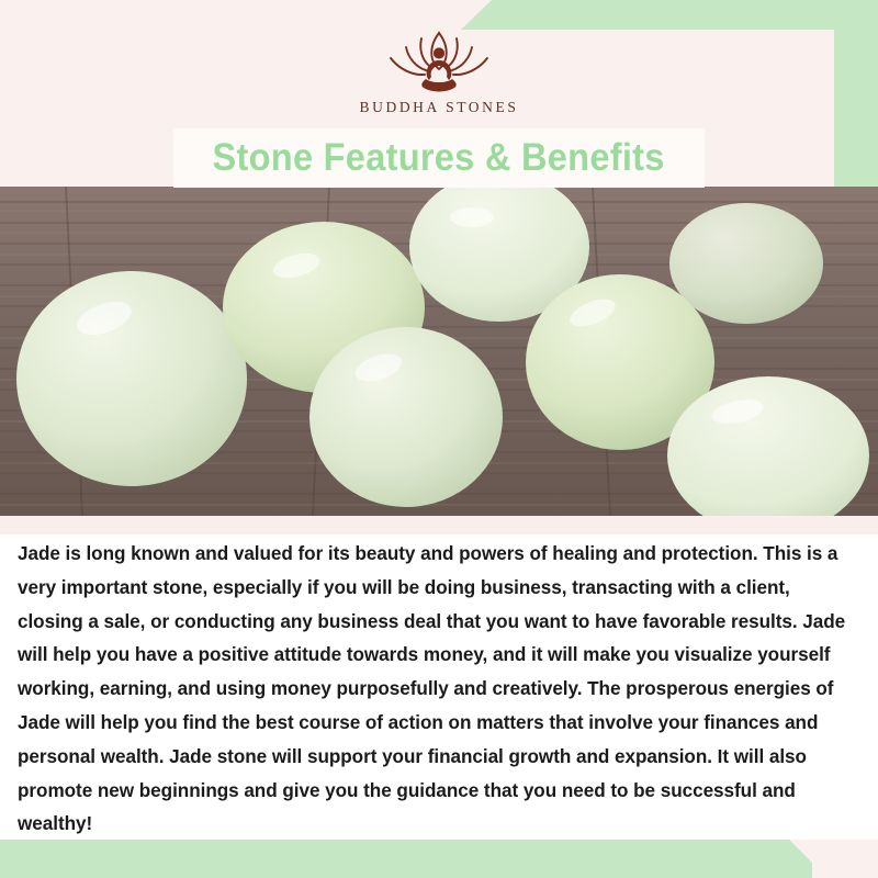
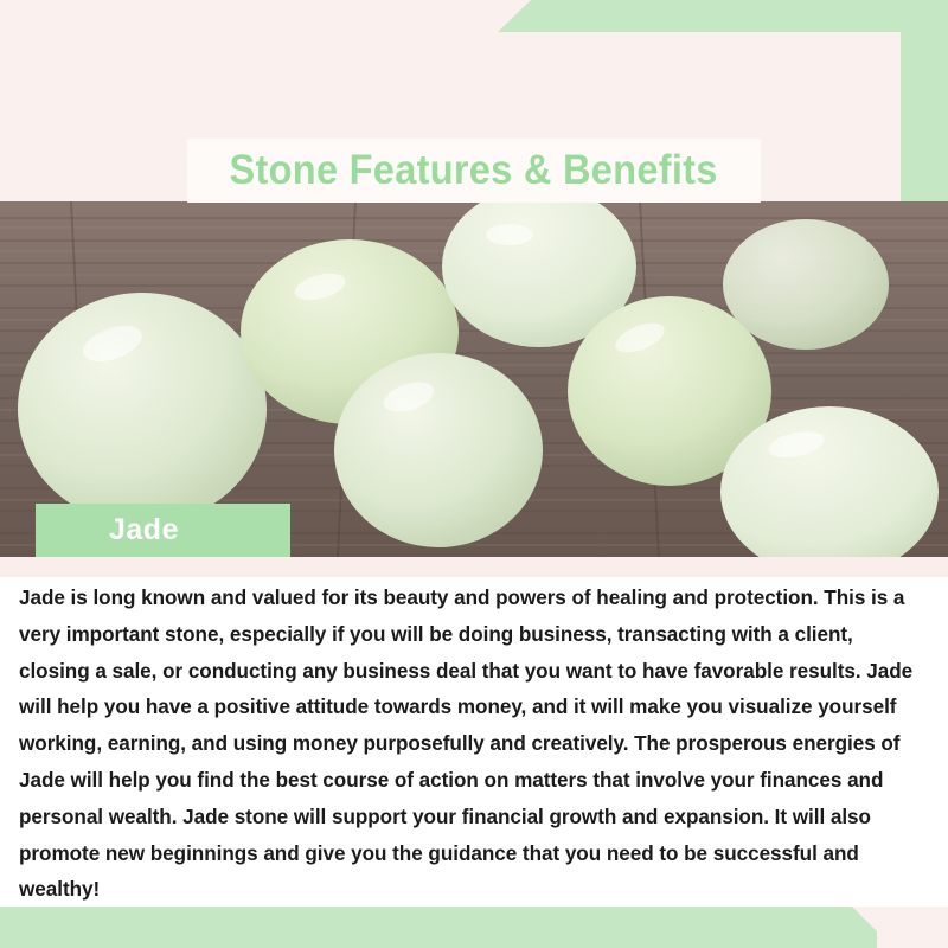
- BUDDHA STONES
  Stone Features & Benefits
+ Jade
  Jade is long known and valued for its beauty and powers of healing and protection. This is a very important stone, especially if you will be doing business, transacting with a client, closing a sale, or conducting any business deal that you want to have favorable results. Jade will help you have a positive attitude towards money, and it will make you visualize yourself working, earning, and using money purposefully and creatively. The prosperous energies of Jade will help you find the best course of action on matters that involve your finances and personal wealth. Jade stone will support your financial growth and expansion. It will also promote new beginnings and give you the guidance that you need to be successful and wealthy!
